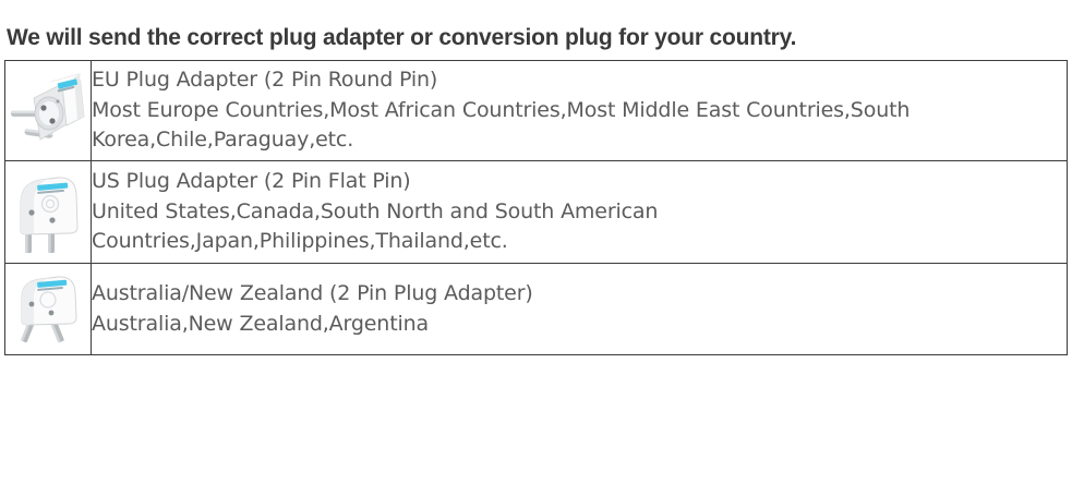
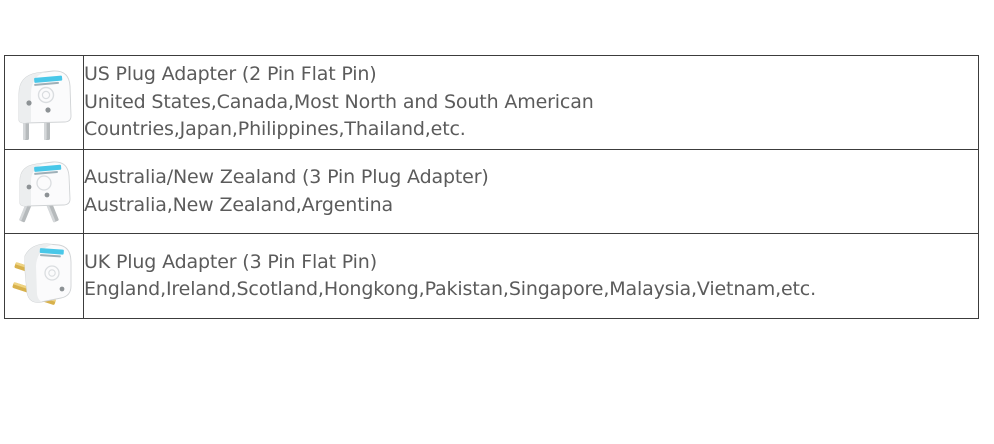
- We will send the correct plug adapter or conversion plug for your country.
- 	EU Plug Adapter (2 Pin Round Pin) Most Europe Countries,Most African Countries,Most Middle East Countries,South Korea,Chile,Paraguay,etc.
- 	US Plug Adapter (2 Pin Flat Pin) United States,Canada,South North and South American Countries,Japan,Philippines,Thailand,etc.
+ 	US Plug Adapter (2 Pin Flat Pin) United States,Canada,Most North and South American Countries,Japan,Philippines,Thailand,etc.
- 	Australia/New Zealand (2 Pin Plug Adapter) Australia,New Zealand,Argentina
+ 	Australia/New Zealand (3 Pin Plug Adapter) Australia,New Zealand,Argentina
+ 	UK Plug Adapter (3 Pin Flat Pin) England,Ireland,Scotland,Hongkong,Pakistan,Singapore,Malaysia,Vietnam,etc.
